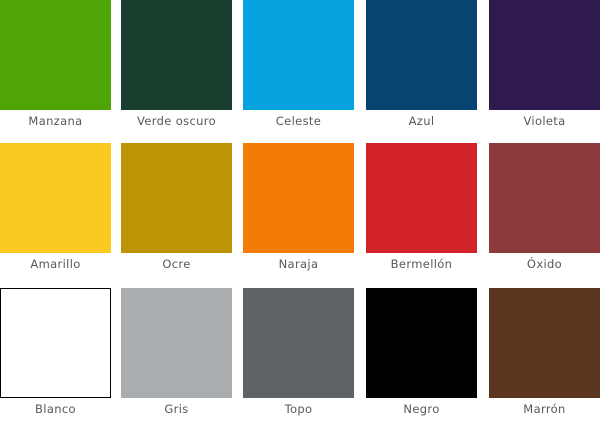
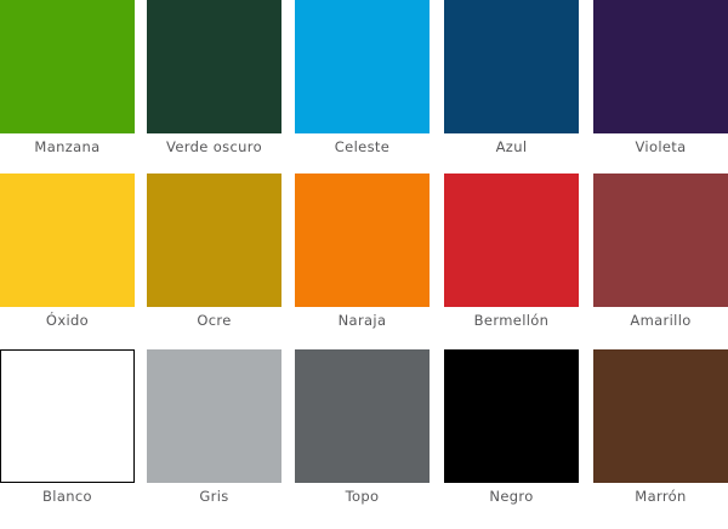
  Manzana
  Verde oscuro
  Celeste
  Azul
  Violeta
- Amarillo
+ Óxido
  Ocre
  Naraja
  Bermellón
- Óxido
+ Amarillo
  Blanco
  Gris
  Topo
  Negro
  Marrón
